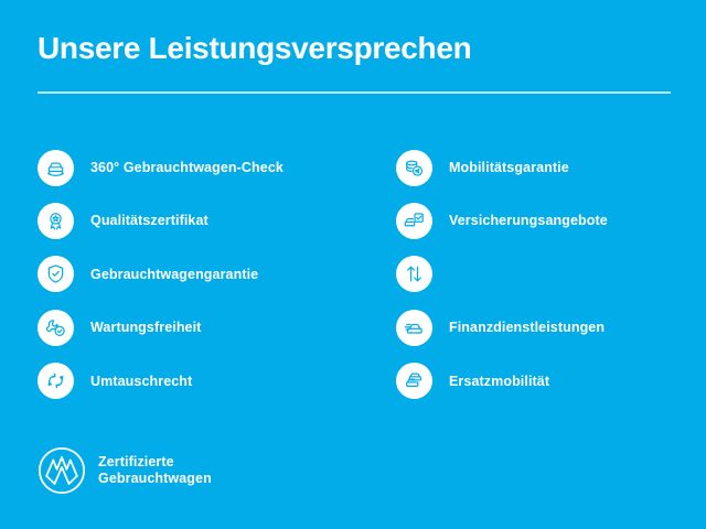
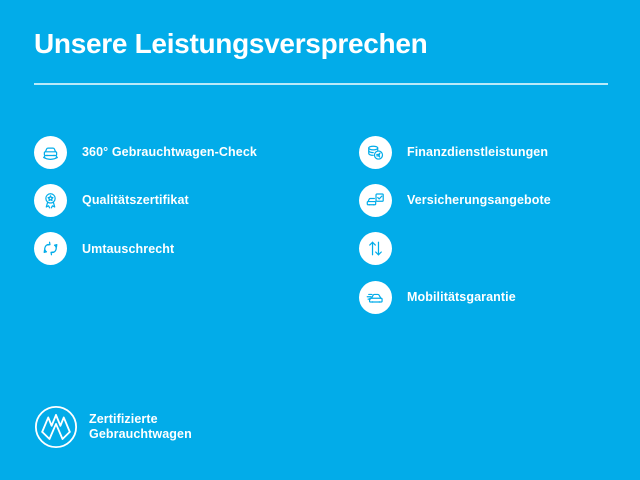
  Unsere Leistungsversprechen
  360° Gebrauchtwagen-Check
  Qualitätszertifikat
- Gebrauchtwagengarantie
- Wartungsfreiheit
  Umtauschrecht
- Mobilitätsgarantie
+ Finanzdienstleistungen
  Versicherungsangebote
- Finanzdienstleistungen
+ Mobilitätsgarantie
- Ersatzmobilität
  Zertifizierte
  Gebrauchtwagen
